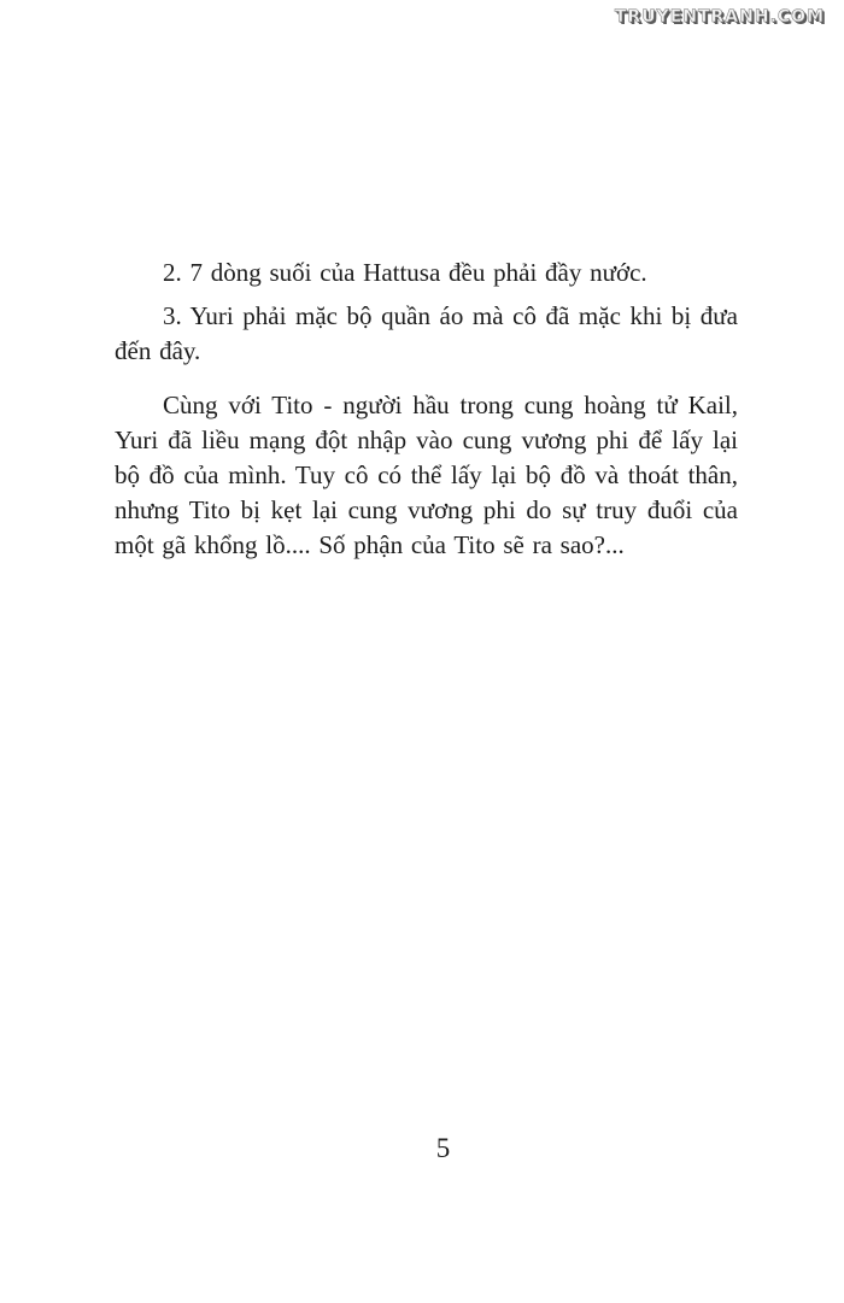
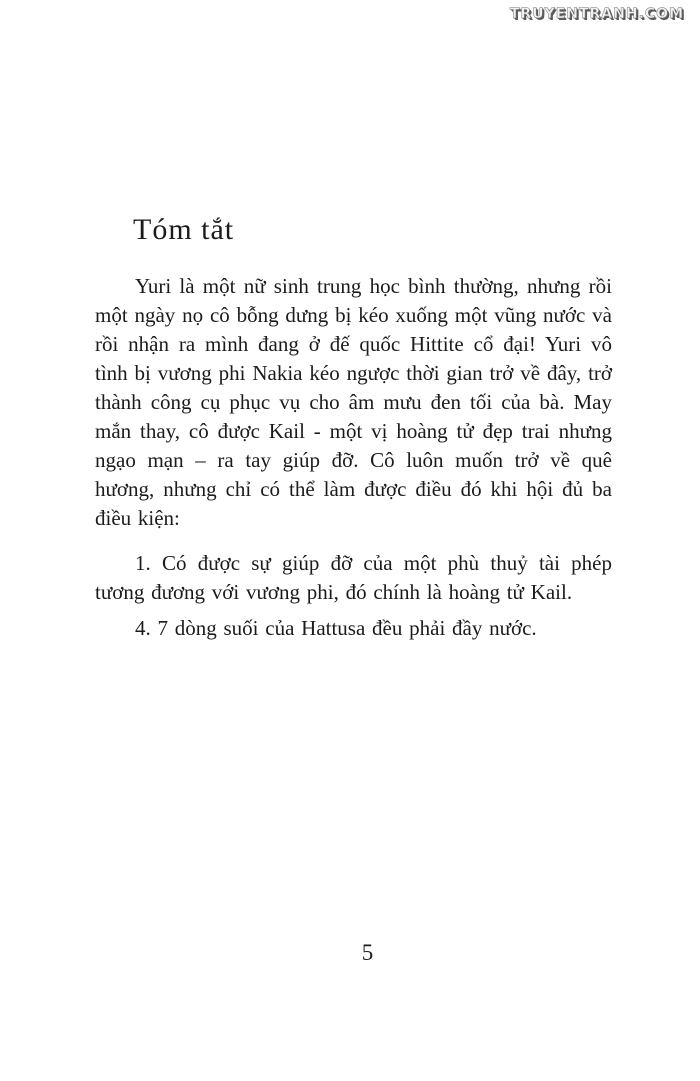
  TRUYENTRANH.COM
+ Tóm tắt
+ Yuri là một nữ sinh trung học bình thường, nhưng rồi một ngày nọ cô bỗng dưng bị kéo xuống một vũng nước và rồi nhận ra mình đang ở đế quốc Hittite cổ đại! Yuri vô tình bị vương phi Nakia kéo ngược thời gian trở về đây, trở thành công cụ phục vụ cho âm mưu đen tối của bà. May mắn thay, cô được Kail - một vị hoàng tử đẹp trai nhưng ngạo mạn – ra tay giúp đỡ. Cô luôn muốn trở về quê hương, nhưng chỉ có thể làm được điều đó khi hội đủ ba điều kiện:
+ 1. Có được sự giúp đỡ của một phù thuỷ tài phép tương đương với vương phi, đó chính là hoàng tử Kail.
- 2. 7 dòng suối của Hattusa đều phải đầy nước.
+ 4. 7 dòng suối của Hattusa đều phải đầy nước.
- 3. Yuri phải mặc bộ quần áo mà cô đã mặc khi bị đưa đến đây.
- Cùng với Tito - người hầu trong cung hoàng tử Kail, Yuri đã liều mạng đột nhập vào cung vương phi để lấy lại bộ đồ của mình. Tuy cô có thể lấy lại bộ đồ và thoát thân, nhưng Tito bị kẹt lại cung vương phi do sự truy đuổi của một gã khổng lồ.... Số phận của Tito sẽ ra sao?...
  5
